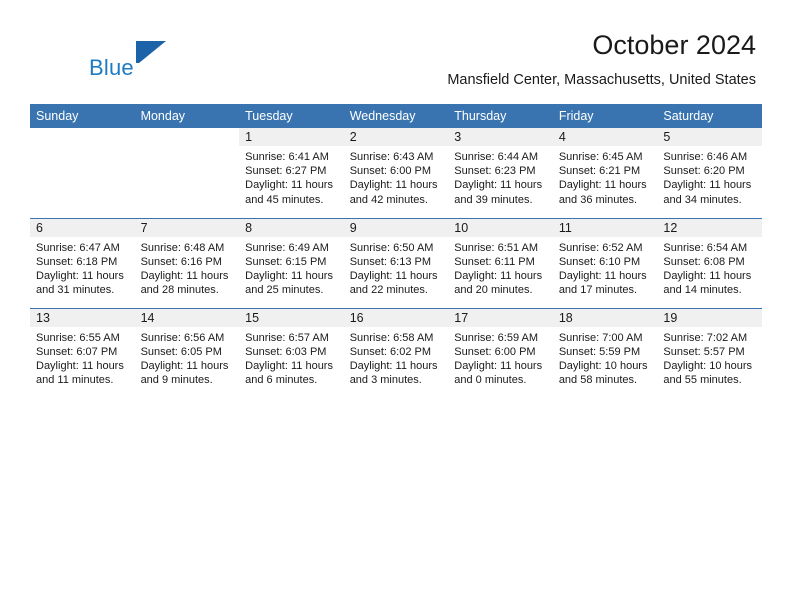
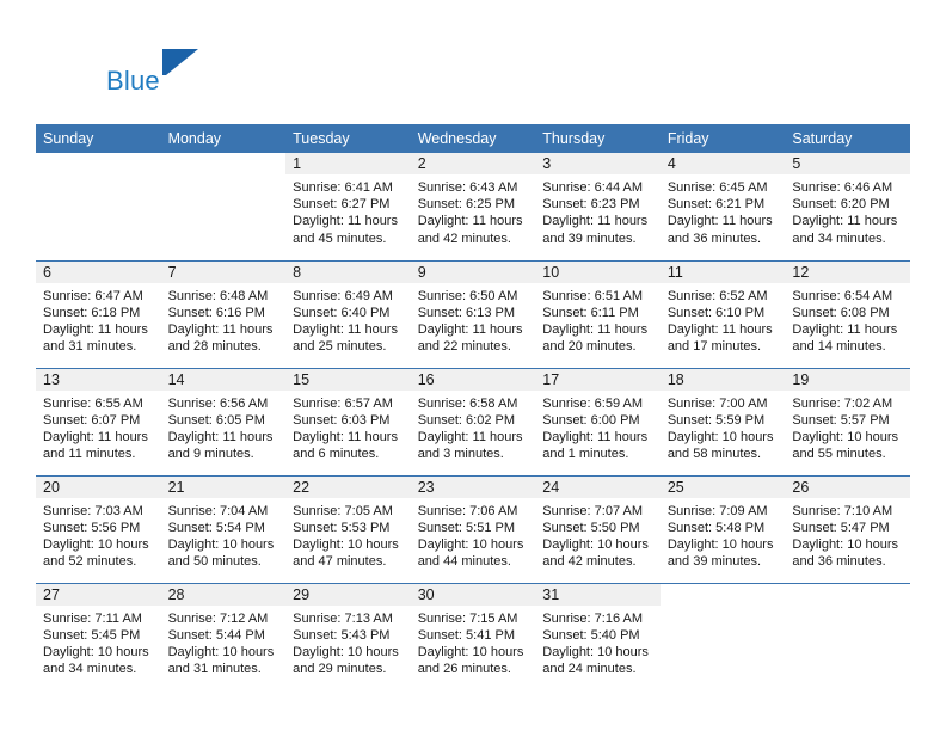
  Blue
- October 2024
- Mansfield Center, Massachusetts, United States
  Sunday	Monday	Tuesday	Wednesday	Thursday	Friday	Saturday
- 		1Sunrise: 6:41 AMSunset: 6:27 PMDaylight: 11 hoursand 45 minutes.	2Sunrise: 6:43 AMSunset: 6:00 PMDaylight: 11 hoursand 42 minutes.	3Sunrise: 6:44 AMSunset: 6:23 PMDaylight: 11 hoursand 39 minutes.	4Sunrise: 6:45 AMSunset: 6:21 PMDaylight: 11 hoursand 36 minutes.	5Sunrise: 6:46 AMSunset: 6:20 PMDaylight: 11 hoursand 34 minutes.
+ 		1Sunrise: 6:41 AMSunset: 6:27 PMDaylight: 11 hoursand 45 minutes.	2Sunrise: 6:43 AMSunset: 6:25 PMDaylight: 11 hoursand 42 minutes.	3Sunrise: 6:44 AMSunset: 6:23 PMDaylight: 11 hoursand 39 minutes.	4Sunrise: 6:45 AMSunset: 6:21 PMDaylight: 11 hoursand 36 minutes.	5Sunrise: 6:46 AMSunset: 6:20 PMDaylight: 11 hoursand 34 minutes.
- 6Sunrise: 6:47 AMSunset: 6:18 PMDaylight: 11 hoursand 31 minutes.	7Sunrise: 6:48 AMSunset: 6:16 PMDaylight: 11 hoursand 28 minutes.	8Sunrise: 6:49 AMSunset: 6:15 PMDaylight: 11 hoursand 25 minutes.	9Sunrise: 6:50 AMSunset: 6:13 PMDaylight: 11 hoursand 22 minutes.	10Sunrise: 6:51 AMSunset: 6:11 PMDaylight: 11 hoursand 20 minutes.	11Sunrise: 6:52 AMSunset: 6:10 PMDaylight: 11 hoursand 17 minutes.	12Sunrise: 6:54 AMSunset: 6:08 PMDaylight: 11 hoursand 14 minutes.
+ 6Sunrise: 6:47 AMSunset: 6:18 PMDaylight: 11 hoursand 31 minutes.	7Sunrise: 6:48 AMSunset: 6:16 PMDaylight: 11 hoursand 28 minutes.	8Sunrise: 6:49 AMSunset: 6:40 PMDaylight: 11 hoursand 25 minutes.	9Sunrise: 6:50 AMSunset: 6:13 PMDaylight: 11 hoursand 22 minutes.	10Sunrise: 6:51 AMSunset: 6:11 PMDaylight: 11 hoursand 20 minutes.	11Sunrise: 6:52 AMSunset: 6:10 PMDaylight: 11 hoursand 17 minutes.	12Sunrise: 6:54 AMSunset: 6:08 PMDaylight: 11 hoursand 14 minutes.
- 13Sunrise: 6:55 AMSunset: 6:07 PMDaylight: 11 hoursand 11 minutes.	14Sunrise: 6:56 AMSunset: 6:05 PMDaylight: 11 hoursand 9 minutes.	15Sunrise: 6:57 AMSunset: 6:03 PMDaylight: 11 hoursand 6 minutes.	16Sunrise: 6:58 AMSunset: 6:02 PMDaylight: 11 hoursand 3 minutes.	17Sunrise: 6:59 AMSunset: 6:00 PMDaylight: 11 hoursand 0 minutes.	18Sunrise: 7:00 AMSunset: 5:59 PMDaylight: 10 hoursand 58 minutes.	19Sunrise: 7:02 AMSunset: 5:57 PMDaylight: 10 hoursand 55 minutes.
+ 13Sunrise: 6:55 AMSunset: 6:07 PMDaylight: 11 hoursand 11 minutes.	14Sunrise: 6:56 AMSunset: 6:05 PMDaylight: 11 hoursand 9 minutes.	15Sunrise: 6:57 AMSunset: 6:03 PMDaylight: 11 hoursand 6 minutes.	16Sunrise: 6:58 AMSunset: 6:02 PMDaylight: 11 hoursand 3 minutes.	17Sunrise: 6:59 AMSunset: 6:00 PMDaylight: 11 hoursand 1 minutes.	18Sunrise: 7:00 AMSunset: 5:59 PMDaylight: 10 hoursand 58 minutes.	19Sunrise: 7:02 AMSunset: 5:57 PMDaylight: 10 hoursand 55 minutes.
+ 20Sunrise: 7:03 AMSunset: 5:56 PMDaylight: 10 hoursand 52 minutes.	21Sunrise: 7:04 AMSunset: 5:54 PMDaylight: 10 hoursand 50 minutes.	22Sunrise: 7:05 AMSunset: 5:53 PMDaylight: 10 hoursand 47 minutes.	23Sunrise: 7:06 AMSunset: 5:51 PMDaylight: 10 hoursand 44 minutes.	24Sunrise: 7:07 AMSunset: 5:50 PMDaylight: 10 hoursand 42 minutes.	25Sunrise: 7:09 AMSunset: 5:48 PMDaylight: 10 hoursand 39 minutes.	26Sunrise: 7:10 AMSunset: 5:47 PMDaylight: 10 hoursand 36 minutes.
+ 27Sunrise: 7:11 AMSunset: 5:45 PMDaylight: 10 hoursand 34 minutes.	28Sunrise: 7:12 AMSunset: 5:44 PMDaylight: 10 hoursand 31 minutes.	29Sunrise: 7:13 AMSunset: 5:43 PMDaylight: 10 hoursand 29 minutes.	30Sunrise: 7:15 AMSunset: 5:41 PMDaylight: 10 hoursand 26 minutes.	31Sunrise: 7:16 AMSunset: 5:40 PMDaylight: 10 hoursand 24 minutes.
